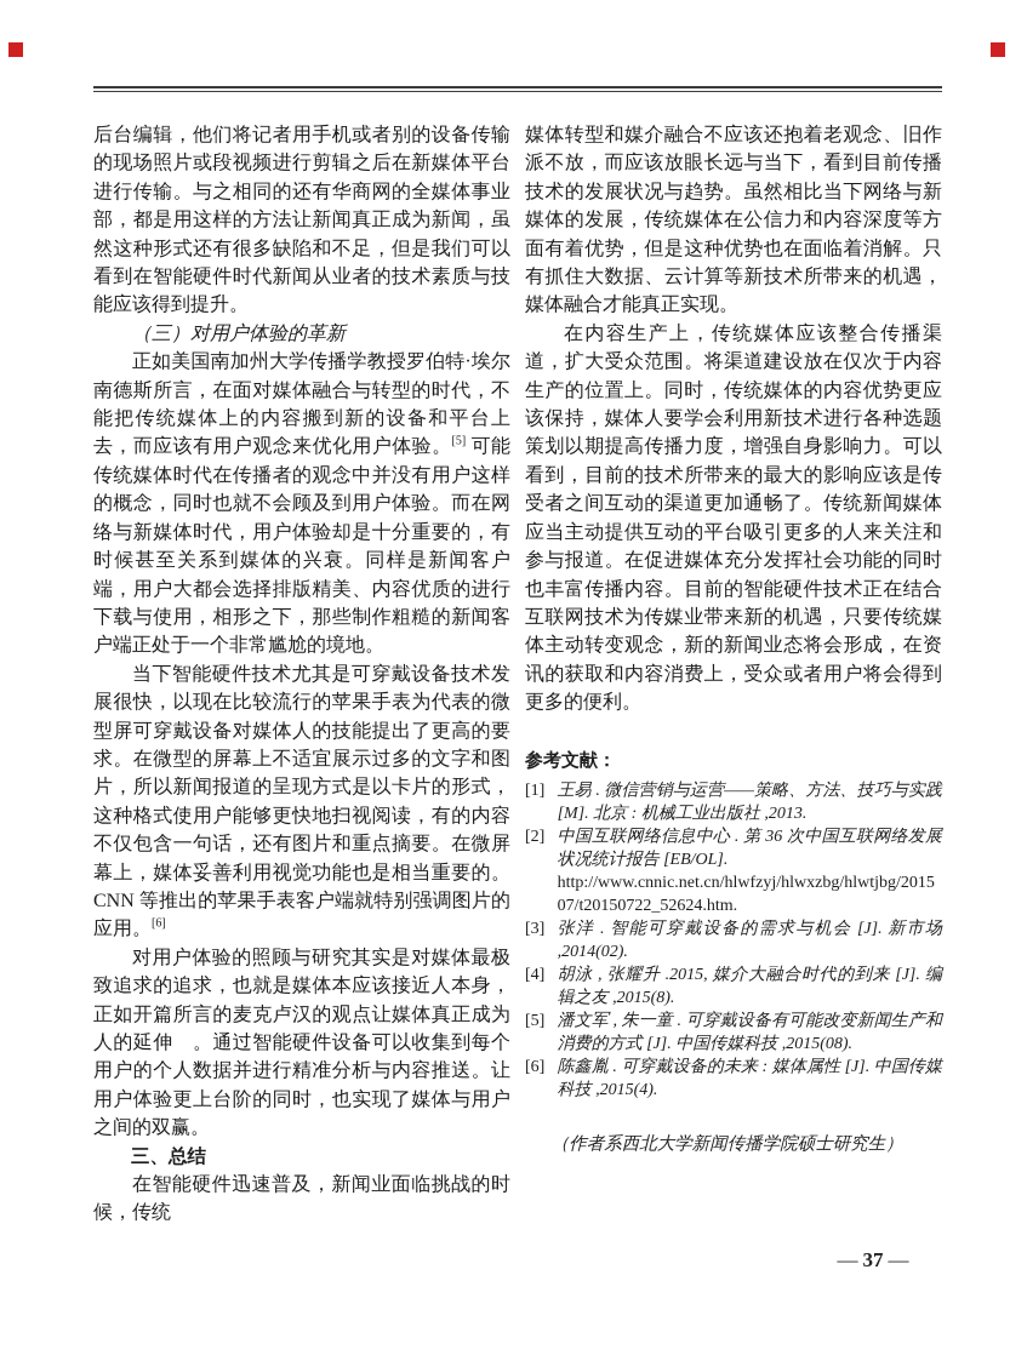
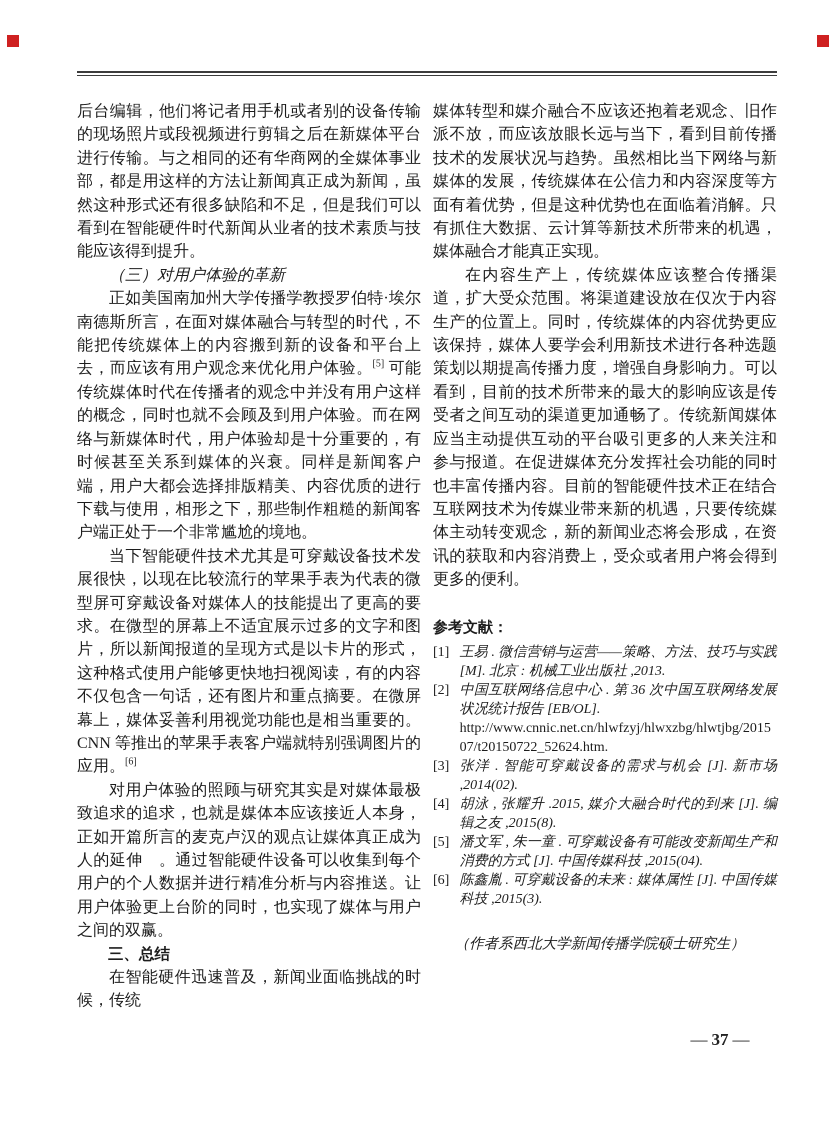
  后台编辑，他们将记者用手机或者别的设备传输的现场照片或段视频进行剪辑之后在新媒体平台进行传输。与之相同的还有华商网的全媒体事业部，都是用这样的方法让新闻真正成为新闻，虽然这种形式还有很多缺陷和不足，但是我们可以看到在智能硬件时代新闻从业者的技术素质与技能应该得到提升。
  （三）对用户体验的革新
  正如美国南加州大学传播学教授罗伯特·埃尔南德斯所言，在面对媒体融合与转型的时代，不能把传统媒体上的内容搬到新的设备和平台上去，而应该有用户观念来优化用户体验。[5] 可能传统媒体时代在传播者的观念中并没有用户这样的概念，同时也就不会顾及到用户体验。而在网络与新媒体时代，用户体验却是十分重要的，有时候甚至关系到媒体的兴衰。同样是新闻客户端，用户大都会选择排版精美、内容优质的进行下载与使用，相形之下，那些制作粗糙的新闻客户端正处于一个非常尴尬的境地。
  当下智能硬件技术尤其是可穿戴设备技术发展很快，以现在比较流行的苹果手表为代表的微型屏可穿戴设备对媒体人的技能提出了更高的要求。在微型的屏幕上不适宜展示过多的文字和图片，所以新闻报道的呈现方式是以卡片的形式，这种格式使用户能够更快地扫视阅读，有的内容不仅包含一句话，还有图片和重点摘要。在微屏幕上，媒体妥善利用视觉功能也是相当重要的。CNN 等推出的苹果手表客户端就特别强调图片的应用。[6]
  对用户体验的照顾与研究其实是对媒体最极致追求的追求，也就是媒体本应该接近人本身，正如开篇所言的麦克卢汉的观点让媒体真正成为 人的延伸 。通过智能硬件设备可以收集到每个用户的个人数据并进行精准分析与内容推送。让用户体验更上台阶的同时，也实现了媒体与用户之间的双赢。
  三、总结
  在智能硬件迅速普及，新闻业面临挑战的时候，传统
  媒体转型和媒介融合不应该还抱着老观念、旧作派不放，而应该放眼长远与当下，看到目前传播技术的发展状况与趋势。虽然相比当下网络与新媒体的发展，传统媒体在公信力和内容深度等方面有着优势，但是这种优势也在面临着消解。只有抓住大数据、云计算等新技术所带来的机遇，媒体融合才能真正实现。
  在内容生产上，传统媒体应该整合传播渠道，扩大受众范围。将渠道建设放在仅次于内容生产的位置上。同时，传统媒体的内容优势更应该保持，媒体人要学会利用新技术进行各种选题策划以期提高传播力度，增强自身影响力。可以看到，目前的技术所带来的最大的影响应该是传受者之间互动的渠道更加通畅了。传统新闻媒体应当主动提供互动的平台吸引更多的人来关注和参与报道。在促进媒体充分发挥社会功能的同时也丰富传播内容。目前的智能硬件技术正在结合互联网技术为传媒业带来新的机遇，只要传统媒体主动转变观念，新的新闻业态将会形成，在资讯的获取和内容消费上，受众或者用户将会得到更多的便利。
  参考文献：
  [1]
  王易 . 微信营销与运营——策略、方法、技巧与实践 [M]. 北京 : 机械工业出版社 ,2013.
  [2]
  中国互联网络信息中心 . 第 36 次中国互联网络发展状况统计报告 [EB/OL].
  http://www.cnnic.net.cn/hlwfzyj/hlwxzbg/hlwtjbg/201507/t20150722_52624.htm.
  [3]
  张洋 . 智能可穿戴设备的需求与机会 [J]. 新市场 ,2014(02).
  [4]
  胡泳 , 张耀升 .2015, 媒介大融合时代的到来 [J]. 编辑之友 ,2015(8).
  [5]
- 潘文军 , 朱一童 . 可穿戴设备有可能改变新闻生产和消费的方式 [J]. 中国传媒科技 ,2015(08).
+ 潘文军 , 朱一童 . 可穿戴设备有可能改变新闻生产和消费的方式 [J]. 中国传媒科技 ,2015(04).
  [6]
- 陈鑫胤 . 可穿戴设备的未来 : 媒体属性 [J]. 中国传媒科技 ,2015(4).
+ 陈鑫胤 . 可穿戴设备的未来 : 媒体属性 [J]. 中国传媒科技 ,2015(3).
  （作者系西北大学新闻传播学院硕士研究生）
  — 37 —
